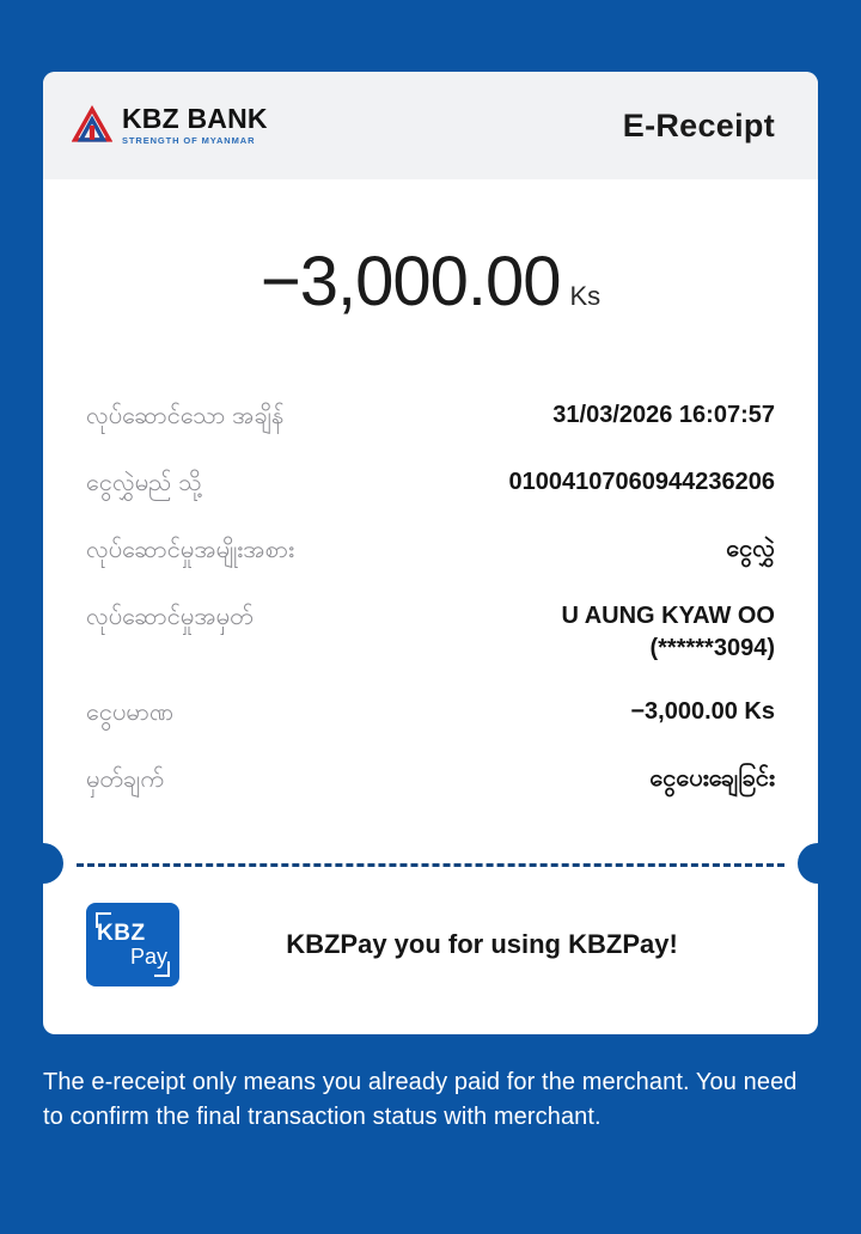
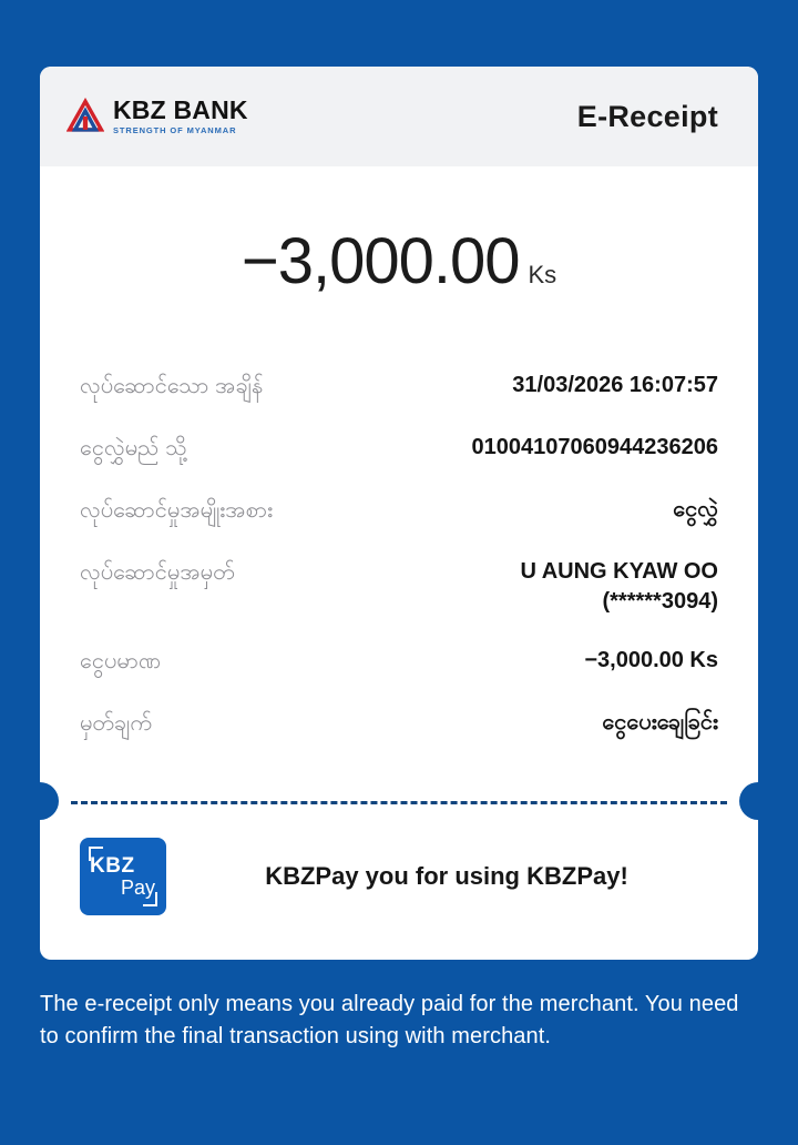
  KBZ BANK
  STRENGTH OF MYANMAR
  E-Receipt
  −3,000.00 Ks
  လုပ်ဆောင်သော အချိန်
  31/03/2026 16:07:57
  ငွေလွှဲမည် သို့
  01004107060944236206
  လုပ်ဆောင်မှုအမျိုးအစား
  ငွေလွှဲ
  လုပ်ဆောင်မှုအမှတ်
  U AUNG KYAW OO
  (******3094)
  ငွေပမာဏ
  −3,000.00 Ks
  မှတ်ချက်
  ငွေပေးချေခြင်း
  KBZ
  Pay
  KBZPay you for using KBZPay!
- The e-receipt only means you already paid for the merchant. You need to confirm the final transaction status with merchant.
+ The e-receipt only means you already paid for the merchant. You need to confirm the final transaction using with merchant.
